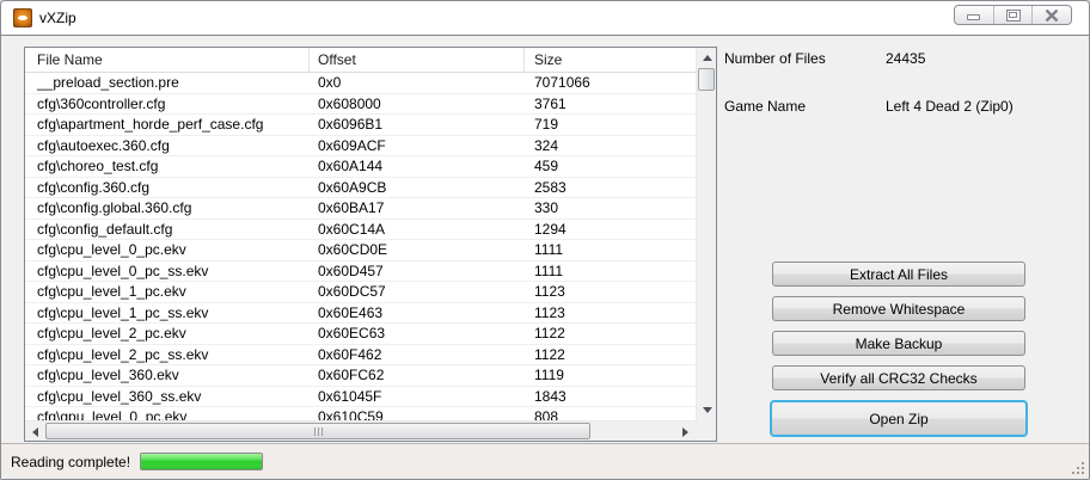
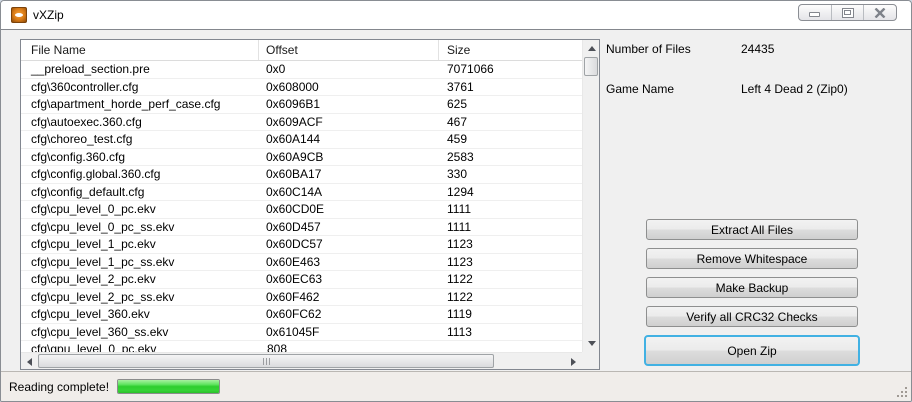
  vXZip
  File Name
  Offset
  Size
  __preload_section.pre
  0x0
  7071066
  cfg\360controller.cfg
  0x608000
  3761
  cfg\apartment_horde_perf_case.cfg
  0x6096B1
- 719
+ 625
  cfg\autoexec.360.cfg
  0x609ACF
- 324
+ 467
  cfg\choreo_test.cfg
  0x60A144
  459
  cfg\config.360.cfg
  0x60A9CB
  2583
  cfg\config.global.360.cfg
  0x60BA17
  330
  cfg\config_default.cfg
  0x60C14A
  1294
  cfg\cpu_level_0_pc.ekv
  0x60CD0E
  1111
  cfg\cpu_level_0_pc_ss.ekv
  0x60D457
  1111
  cfg\cpu_level_1_pc.ekv
  0x60DC57
  1123
  cfg\cpu_level_1_pc_ss.ekv
  0x60E463
  1123
  cfg\cpu_level_2_pc.ekv
  0x60EC63
  1122
  cfg\cpu_level_2_pc_ss.ekv
  0x60F462
  1122
  cfg\cpu_level_360.ekv
  0x60FC62
  1119
  cfg\cpu_level_360_ss.ekv
  0x61045F
- 1843
+ 1113
  cfg\gpu_level_0_pc.ekv
- 0x610C59
  808
  Number of Files
  24435
  Game Name
  Left 4 Dead 2 (Zip0)
  Extract All Files
  Remove Whitespace
  Make Backup
  Verify all CRC32 Checks
  Open Zip
  Reading complete!
